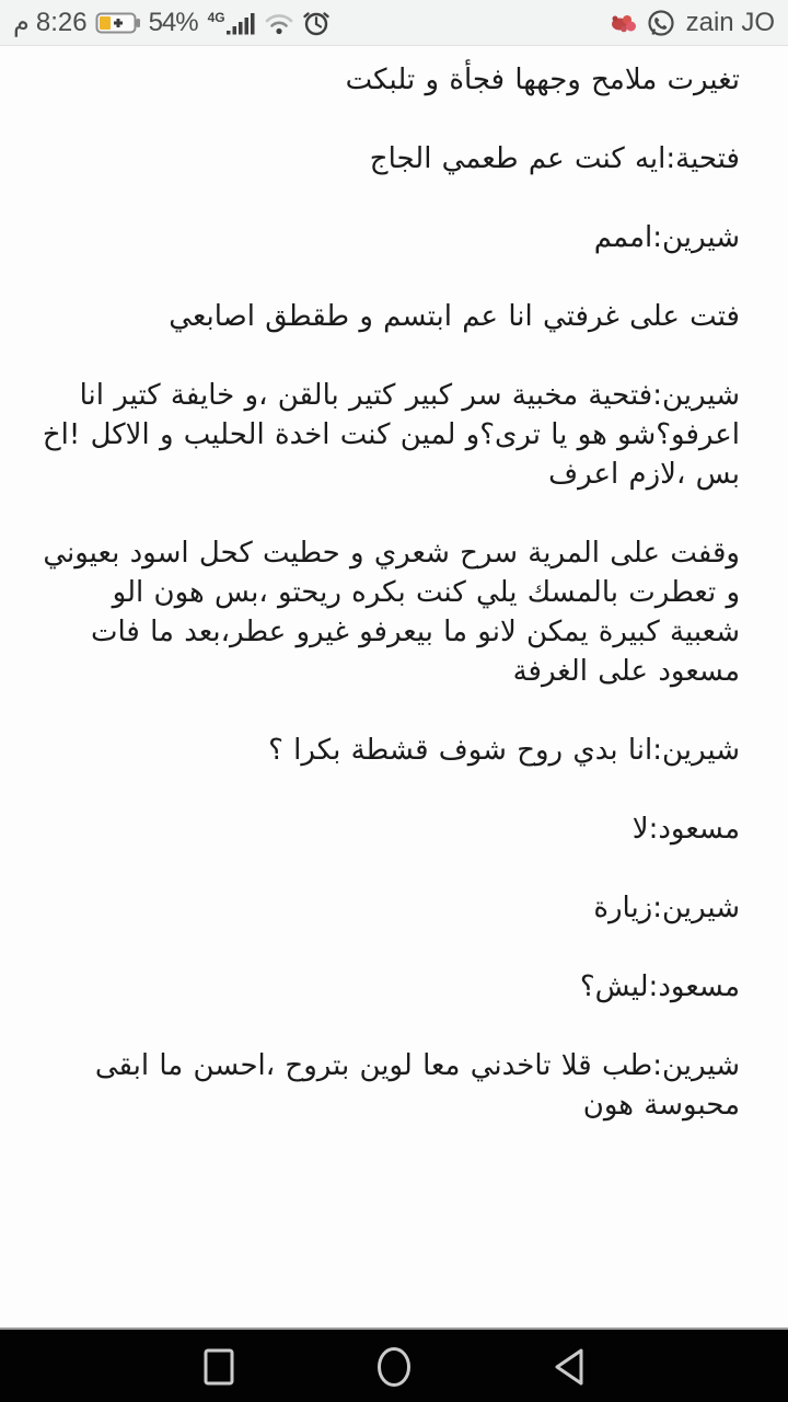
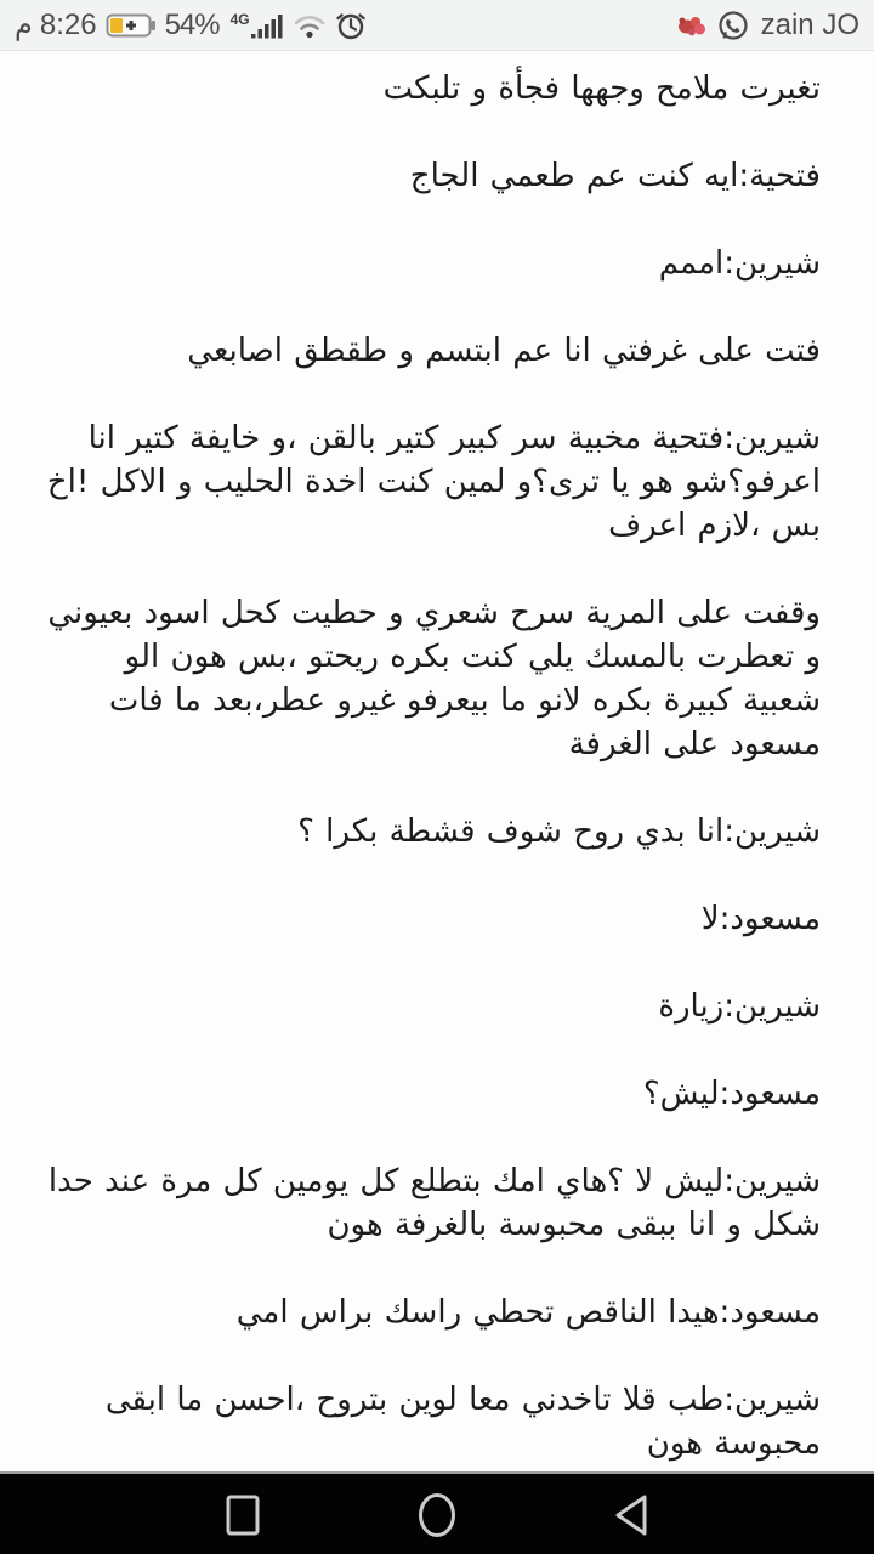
  م
  8:26
  54%
  4G
  zain JO
  تغيرت ملامح وجهها فجأة و تلبكت
  فتحية:ايه كنت عم طعمي الجاج
  شيرين:اممم
  فتت على غرفتي انا عم ابتسم و طقطق اصابعي
  شيرين:فتحية مخبية سر كبير كتير بالقن ،و خايفة كتير انا اعرفو؟شو هو يا ترى؟و لمين كنت اخدة الحليب و الاكل !اخ بس ،لازم اعرف
- وقفت على المرية سرح شعري و حطيت كحل اسود بعيوني و تعطرت بالمسك يلي كنت بكره ريحتو ،بس هون الو شعبية كبيرة يمكن لانو ما بيعرفو غيرو عطر،بعد ما فات مسعود على الغرفة
+ وقفت على المرية سرح شعري و حطيت كحل اسود بعيوني و تعطرت بالمسك يلي كنت بكره ريحتو ،بس هون الو شعبية كبيرة بكره لانو ما بيعرفو غيرو عطر،بعد ما فات مسعود على الغرفة
  شيرين:انا بدي روح شوف قشطة بكرا ؟
  مسعود:لا
  شيرين:زيارة
  مسعود:ليش؟
+ شيرين:ليش لا ؟هاي امك بتطلع كل يومين كل مرة عند حدا شكل و انا ببقى محبوسة بالغرفة هون
+ مسعود:هيدا الناقص تحطي راسك براس امي
  شيرين:طب قلا تاخدني معا لوين بتروح ،احسن ما ابقى محبوسة هون
